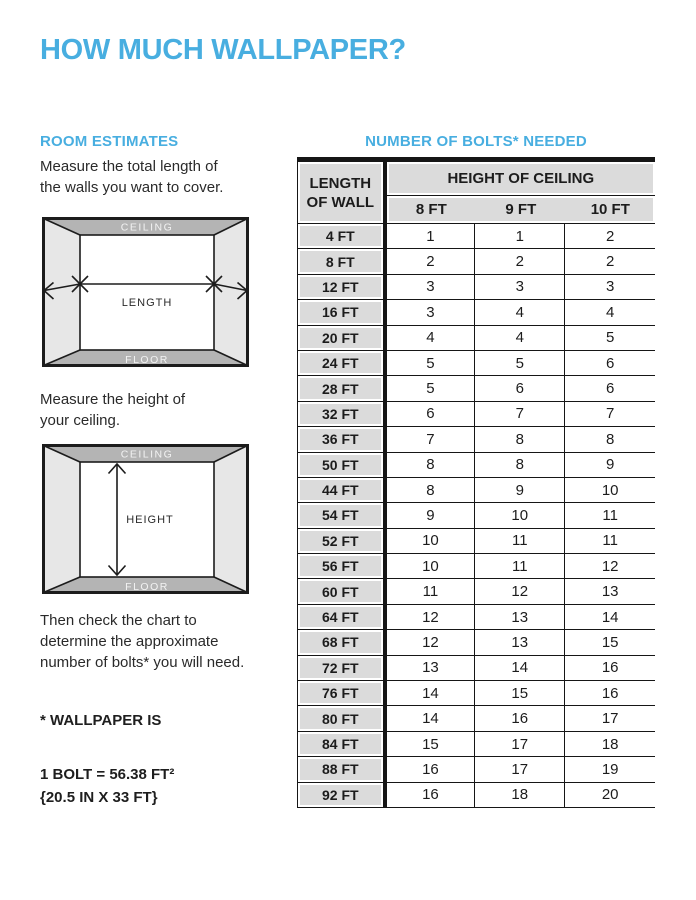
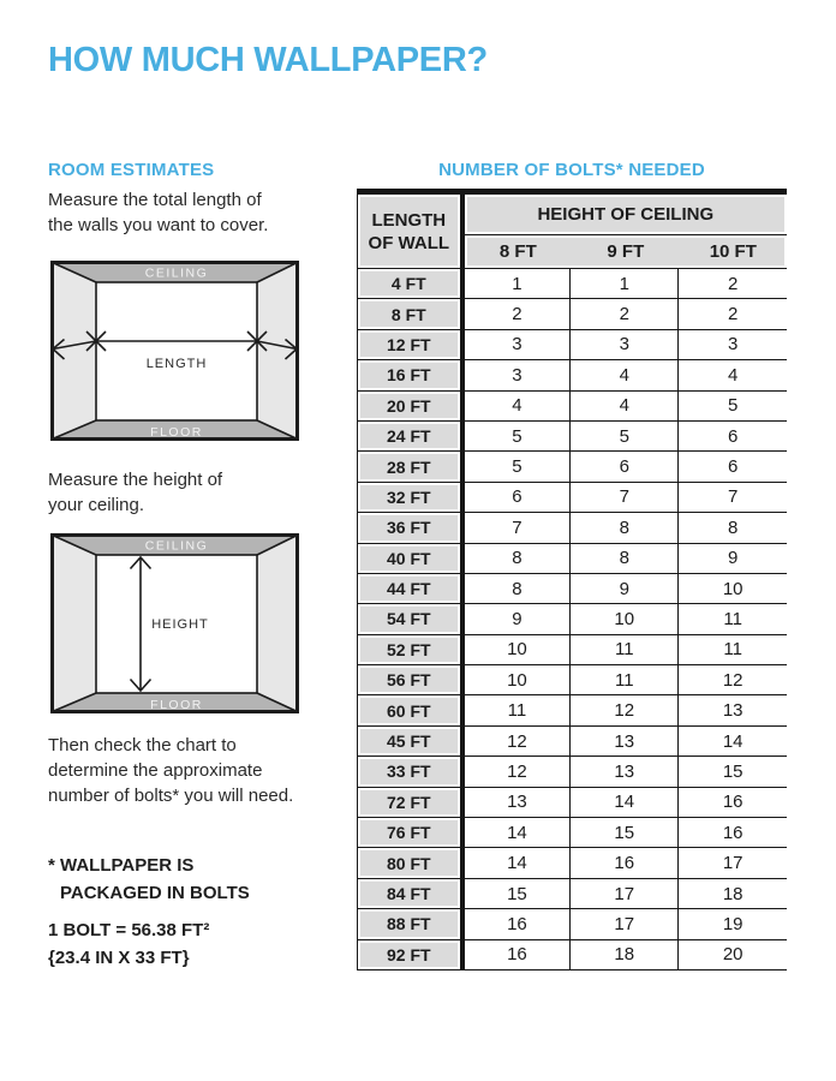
  HOW MUCH WALLPAPER?
  ROOM ESTIMATES
  Measure the total length of
  the walls you want to cover.
  CEILING
  FLOOR
  LENGTH
  Measure the height of
  your ceiling.
  CEILING
  FLOOR
  HEIGHT
  Then check the chart to
  determine the approximate
  number of bolts* you will need.
  * WALLPAPER IS
+ PACKAGED IN BOLTS
  1 BOLT = 56.38 FT²
- {20.5 IN X 33 FT}
+ {23.4 IN X 33 FT}
  NUMBER OF BOLTS* NEEDED
  LENGTH OF WALL	HEIGHT OF CEILING
  8 FT 9 FT 10 FT
  4 FT	1	1	2
  8 FT	2	2	2
  12 FT	3	3	3
  16 FT	3	4	4
  20 FT	4	4	5
  24 FT	5	5	6
  28 FT	5	6	6
  32 FT	6	7	7
  36 FT	7	8	8
- 50 FT	8	8	9
+ 40 FT	8	8	9
  44 FT	8	9	10
  54 FT	9	10	11
  52 FT	10	11	11
  56 FT	10	11	12
  60 FT	11	12	13
- 64 FT	12	13	14
+ 45 FT	12	13	14
- 68 FT	12	13	15
+ 33 FT	12	13	15
  72 FT	13	14	16
  76 FT	14	15	16
  80 FT	14	16	17
  84 FT	15	17	18
  88 FT	16	17	19
  92 FT	16	18	20
